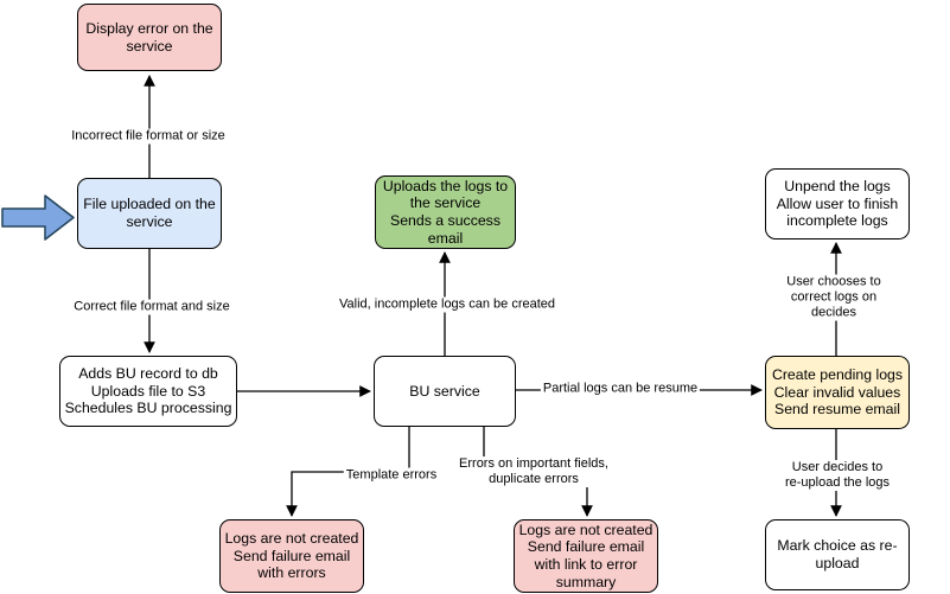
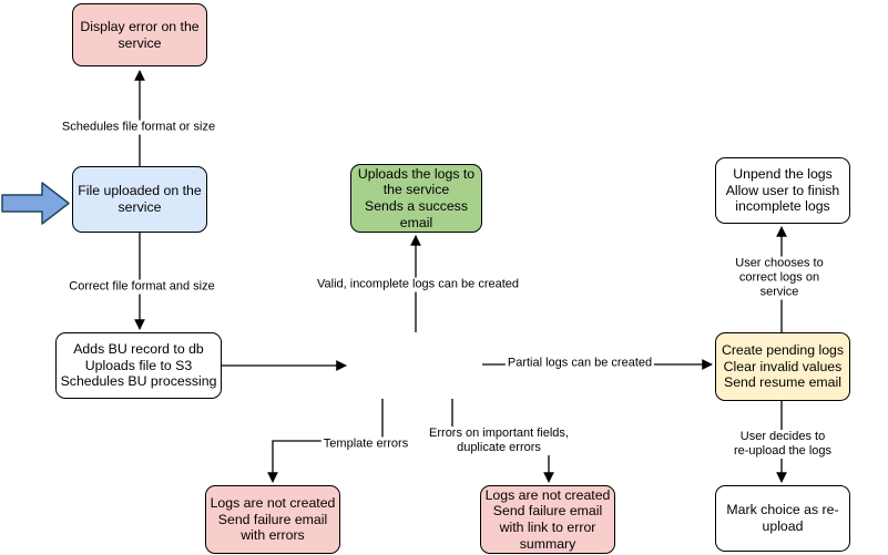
  Display error on the
  service
  File uploaded on the
  service
  Adds BU record to db
  Uploads file to S3
  Schedules BU processing
  Uploads the logs to
  the service
  Sends a success
  email
- BU service
  Unpend the logs
  Allow user to finish
  incomplete logs
  Create pending logs
  Clear invalid values
  Send resume email
  Logs are not created
  Send failure email
  with errors
  Logs are not created
  Send failure email
  with link to error
  summary
  Mark choice as re-
  upload
- Incorrect file format or size
+ Schedules file format or size
  Correct file format and size
  Valid, incomplete logs can be created
- Partial logs can be resume
+ Partial logs can be created
- User chooses to correct logs on decides
+ User chooses to correct logs on service
  User decides to re-upload the logs
  Template errors
  Errors on important fields,
  duplicate errors
